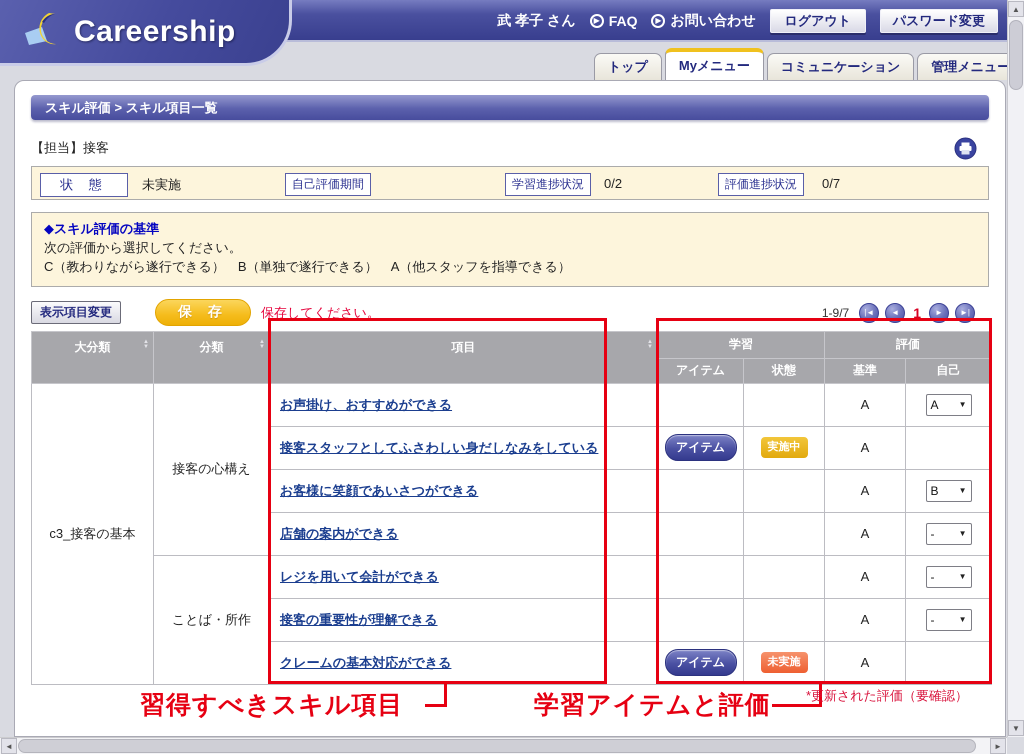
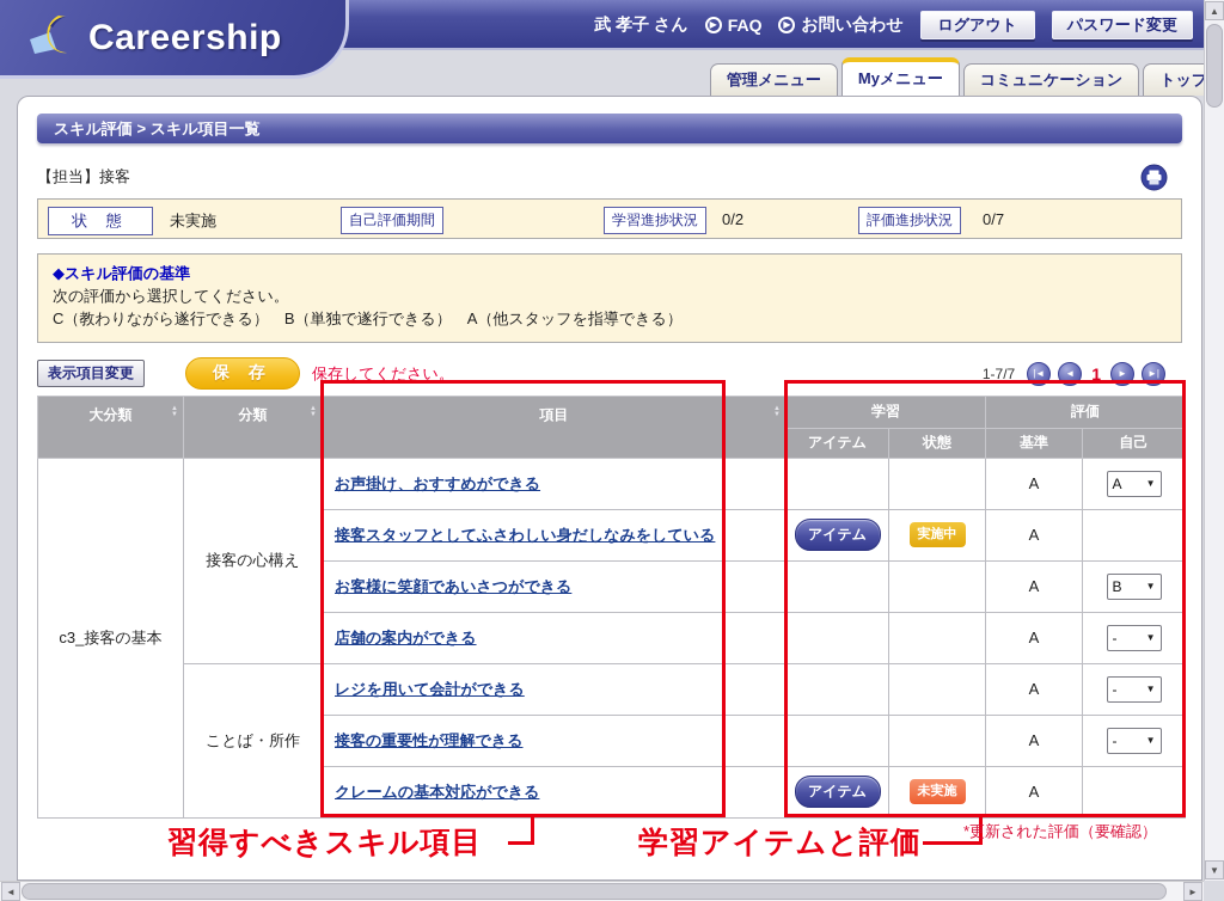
  武 孝子 さん
  ▶
  FAQ
  ▶
  お問い合わせ
  ログアウト
  パスワード変更
  Careership
- トップ
+ 管理メニュー
  Myメニュー
  コミュニケーション
- 管理メニュー
+ トップ
  スキル評価 > スキル項目一覧
  【担当】接客
  状 態
  未実施
  自己評価期間
  学習進捗状況
  0/2
  評価進捗状況
  0/7
  ◆スキル評価の基準
  次の評価から選択してください。
  C（教わりながら遂行できる） B（単独で遂行できる） A（他スタッフを指導できる）
  表示項目変更
  保 存
  保存してください。
- 1-9/7
+ 1-7/7
  |◄
  ◄
  1
  ►
  ►|
  アイテム	状態	基準	自己
  c3_接客の基本	接客の心構え	お声掛け、おすすめができる			A	A ▼
  接客スタッフとしてふさわしい身だしなみをしている	アイテム	実施中	A
  お客様に笑顔であいさつができる			A	B ▼
  店舗の案内ができる			A	- ▼
  ことば・所作	レジを用いて会計ができる			A	- ▼
  接客の重要性が理解できる			A	- ▼
  クレームの基本対応ができる	アイテム	未実施	A
  習得すべきスキル項目
  学習アイテムと評価
  *更新された評価（要確認）
  ▲
  ▼
  ◄
  ►
